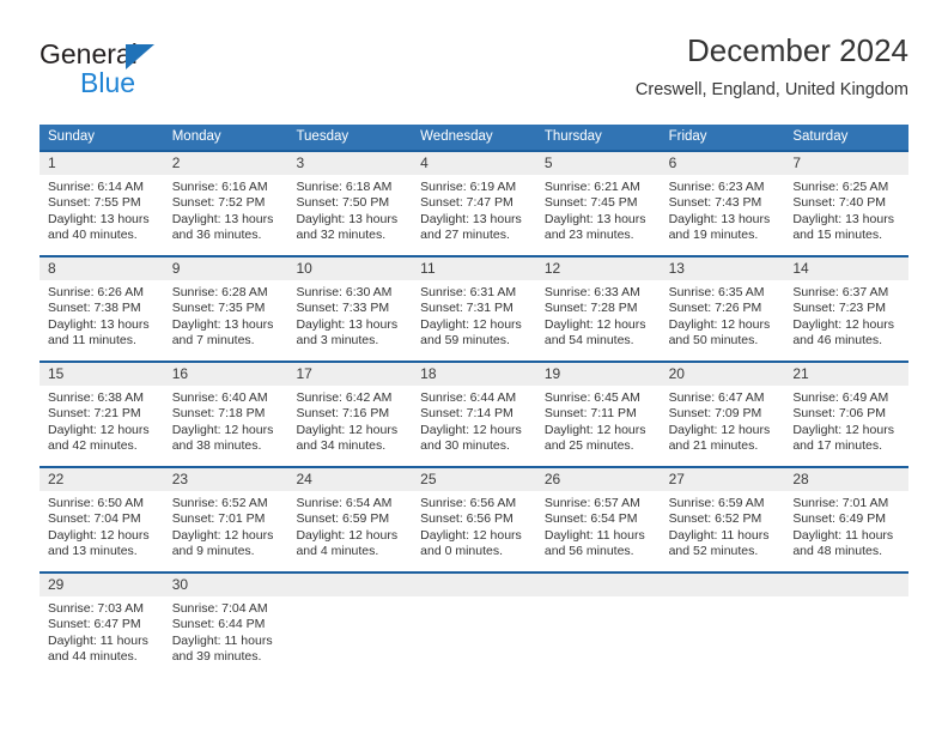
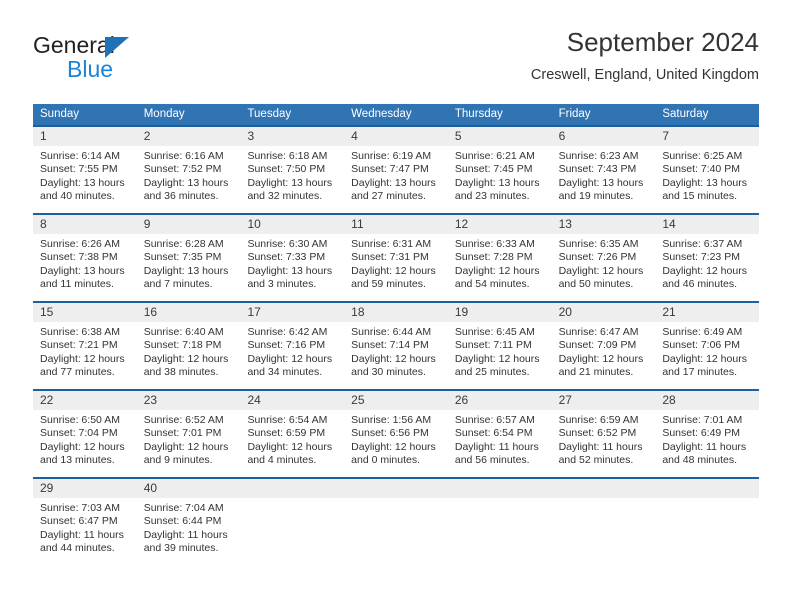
  General
  Blue
- December 2024
+ September 2024
  Creswell, England, United Kingdom
  Sunday
  Monday
  Tuesday
  Wednesday
  Thursday
  Friday
  Saturday
  1
  Sunrise: 6:14 AM
  Sunset: 7:55 PM
  Daylight: 13 hours
  and 40 minutes.
  2
  Sunrise: 6:16 AM
  Sunset: 7:52 PM
  Daylight: 13 hours
  and 36 minutes.
  3
  Sunrise: 6:18 AM
  Sunset: 7:50 PM
  Daylight: 13 hours
  and 32 minutes.
  4
  Sunrise: 6:19 AM
  Sunset: 7:47 PM
  Daylight: 13 hours
  and 27 minutes.
  5
  Sunrise: 6:21 AM
  Sunset: 7:45 PM
  Daylight: 13 hours
  and 23 minutes.
  6
  Sunrise: 6:23 AM
  Sunset: 7:43 PM
  Daylight: 13 hours
  and 19 minutes.
  7
  Sunrise: 6:25 AM
  Sunset: 7:40 PM
  Daylight: 13 hours
  and 15 minutes.
  8
  Sunrise: 6:26 AM
  Sunset: 7:38 PM
  Daylight: 13 hours
  and 11 minutes.
  9
  Sunrise: 6:28 AM
  Sunset: 7:35 PM
  Daylight: 13 hours
  and 7 minutes.
  10
  Sunrise: 6:30 AM
  Sunset: 7:33 PM
  Daylight: 13 hours
  and 3 minutes.
  11
  Sunrise: 6:31 AM
  Sunset: 7:31 PM
  Daylight: 12 hours
  and 59 minutes.
  12
  Sunrise: 6:33 AM
  Sunset: 7:28 PM
  Daylight: 12 hours
  and 54 minutes.
  13
  Sunrise: 6:35 AM
  Sunset: 7:26 PM
  Daylight: 12 hours
  and 50 minutes.
  14
  Sunrise: 6:37 AM
  Sunset: 7:23 PM
  Daylight: 12 hours
  and 46 minutes.
  15
  Sunrise: 6:38 AM
  Sunset: 7:21 PM
  Daylight: 12 hours
- and 42 minutes.
+ and 77 minutes.
  16
  Sunrise: 6:40 AM
  Sunset: 7:18 PM
  Daylight: 12 hours
  and 38 minutes.
  17
  Sunrise: 6:42 AM
  Sunset: 7:16 PM
  Daylight: 12 hours
  and 34 minutes.
  18
  Sunrise: 6:44 AM
  Sunset: 7:14 PM
  Daylight: 12 hours
  and 30 minutes.
  19
  Sunrise: 6:45 AM
  Sunset: 7:11 PM
  Daylight: 12 hours
  and 25 minutes.
  20
  Sunrise: 6:47 AM
  Sunset: 7:09 PM
  Daylight: 12 hours
  and 21 minutes.
  21
  Sunrise: 6:49 AM
  Sunset: 7:06 PM
  Daylight: 12 hours
  and 17 minutes.
  22
  Sunrise: 6:50 AM
  Sunset: 7:04 PM
  Daylight: 12 hours
  and 13 minutes.
  23
  Sunrise: 6:52 AM
  Sunset: 7:01 PM
  Daylight: 12 hours
  and 9 minutes.
  24
  Sunrise: 6:54 AM
  Sunset: 6:59 PM
  Daylight: 12 hours
  and 4 minutes.
  25
- Sunrise: 6:56 AM
+ Sunrise: 1:56 AM
  Sunset: 6:56 PM
  Daylight: 12 hours
  and 0 minutes.
  26
  Sunrise: 6:57 AM
  Sunset: 6:54 PM
  Daylight: 11 hours
  and 56 minutes.
  27
  Sunrise: 6:59 AM
  Sunset: 6:52 PM
  Daylight: 11 hours
  and 52 minutes.
  28
  Sunrise: 7:01 AM
  Sunset: 6:49 PM
  Daylight: 11 hours
  and 48 minutes.
  29
  Sunrise: 7:03 AM
  Sunset: 6:47 PM
  Daylight: 11 hours
  and 44 minutes.
- 30
+ 40
  Sunrise: 7:04 AM
  Sunset: 6:44 PM
  Daylight: 11 hours
  and 39 minutes.
